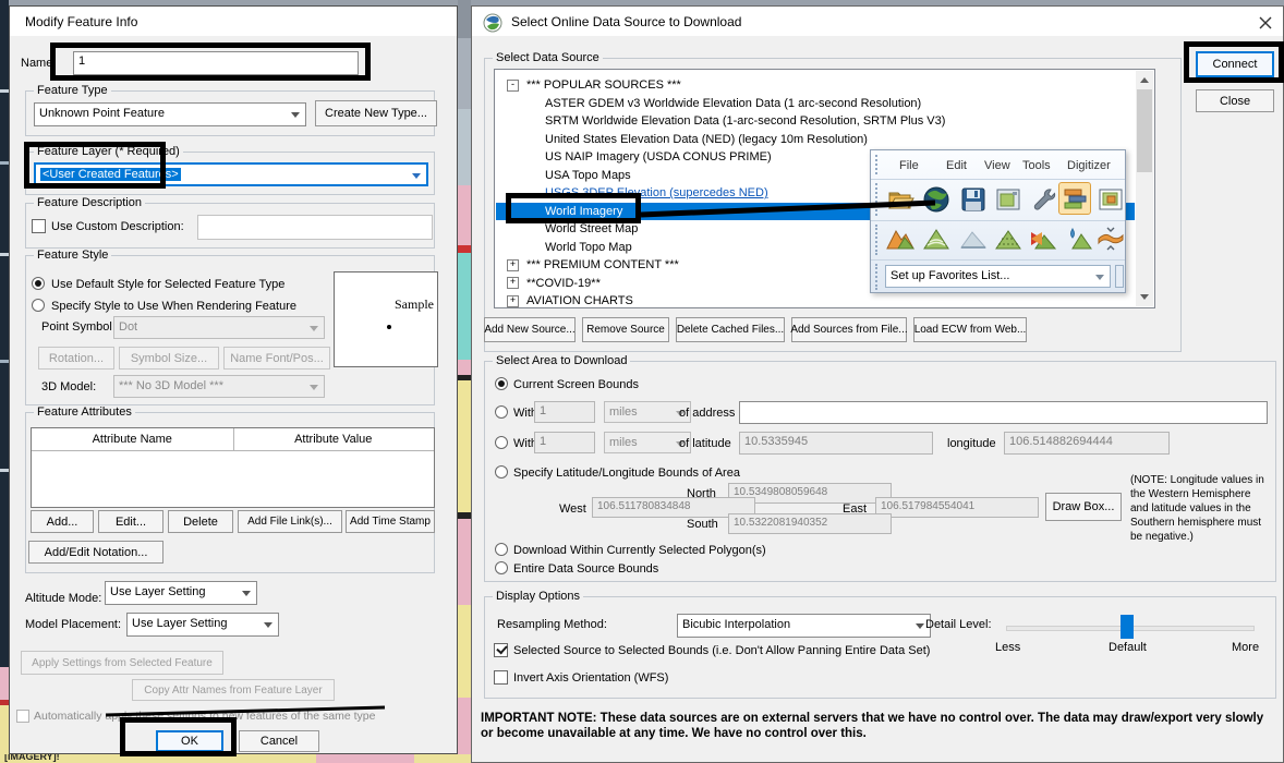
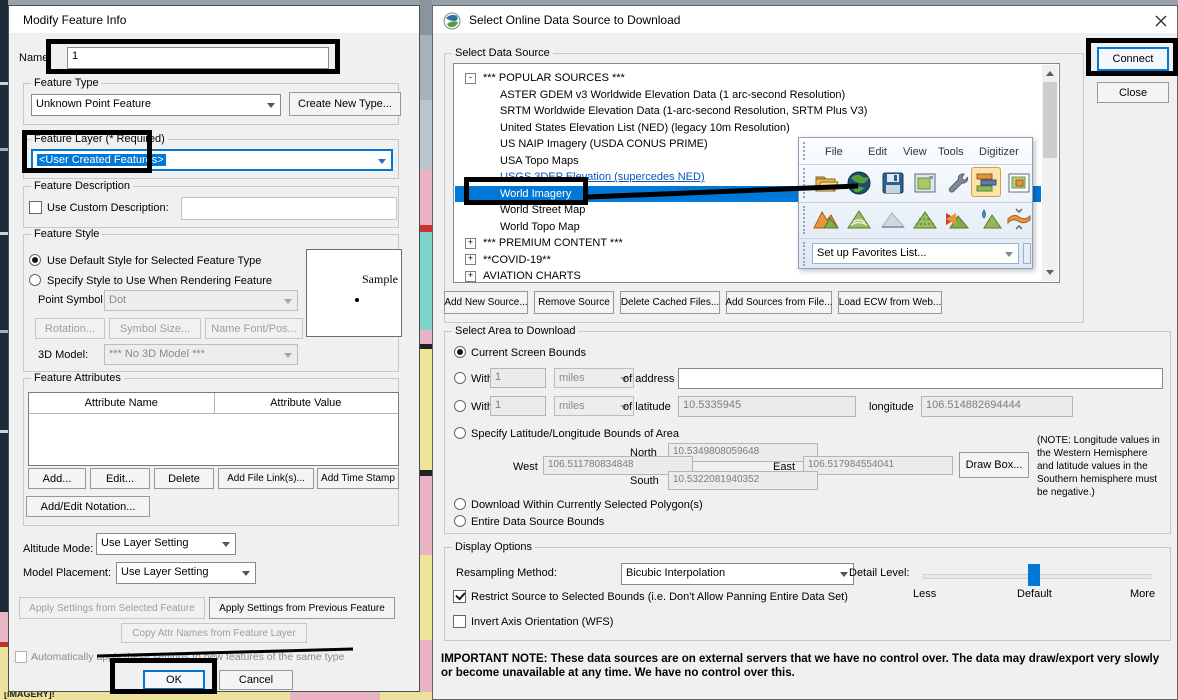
  [IMAGERY]!
  Modify Feature Info
  Name:
  1
  Feature Type
  Unknown Point Feature
  Create New Type...
  Feature Layer (* Required)
  <User Created Features>
  Feature Description
  Use Custom Description:
  Feature Style
  Use Default Style for Selected Feature Type
  Specify Style to Use When Rendering Feature
  Sample
  Point Symbol
  Dot
  Rotation...
  Symbol Size...
  Name Font/Pos...
  3D Model:
  *** No 3D Model ***
  Feature Attributes
  Attribute Name
  Attribute Value
  Add...
  Edit...
  Delete
  Add File Link(s)...
  Add Time Stamp
  Add/Edit Notation...
  Altitude Mode:
  Use Layer Setting
  Model Placement:
  Use Layer Setting
  Apply Settings from Selected Feature
+ Apply Settings from Previous Feature
  Copy Attr Names from Feature Layer
  Automaticallyy these settings to new features of the same type
  OK
  Cancel
  Select Online Data Source to Download
  Connect
  Close
  Select Data Source
  -
  *** POPULAR SOURCES ***
  ASTER GDEM v3 Worldwide Elevation Data (1 arc-second Resolution)
  SRTM Worldwide Elevation Data (1-arc-second Resolution, SRTM Plus V3)
- United States Elevation Data (NED) (legacy 10m Resolution)
+ United States Elevation List (NED) (legacy 10m Resolution)
  US NAIP Imagery (USDA CONUS PRIME)
  USA Topo Maps
  USGS 3DEP Elevation (supercedes NED)
  World Imagery
  World Street Map
  World Topo Map
  +
  *** PREMIUM CONTENT ***
  +
  **COVID-19**
  +
  AVIATION CHARTS
  Add New Source...
  Remove Source
  Delete Cached Files...
  Add Sources from File...
  Load ECW from Web...
  Select Area to Download
  Current Screen Bounds
  1
  miles
  of address
  1
  miles
  of latitude
  10.5335945
  longitude
  106.514882694444
  Specify Latitude/Longitude Bounds of Area
  North
  10.5349808059648
  West
  106.511780834848
  East
  106.517984554041
  South
  10.5322081940352
  Draw Box...
  (NOTE: Longitude values in the Western Hemisphere and latitude values in the Southern hemisphere must be negative.)
  Download Within Currently Selected Polygon(s)
  Entire Data Source Bounds
  Display Options
  Resampling Method:
  Bicubic Interpolation
  Detail Level:
  Less
  Default
  More
- Selected Source to Selected Bounds (i.e. Don't Allow Panning Entire Data Set)
+ Restrict Source to Selected Bounds (i.e. Don't Allow Panning Entire Data Set)
  Invert Axis Orientation (WFS)
  IMPORTANT NOTE: These data sources are on external servers that we have no control over. The data may draw/export very slowly or become unavailable at any time. We have no control over this.
  File
  Edit
  View
  Tools
  Digitizer
  Set up Favorites List...
